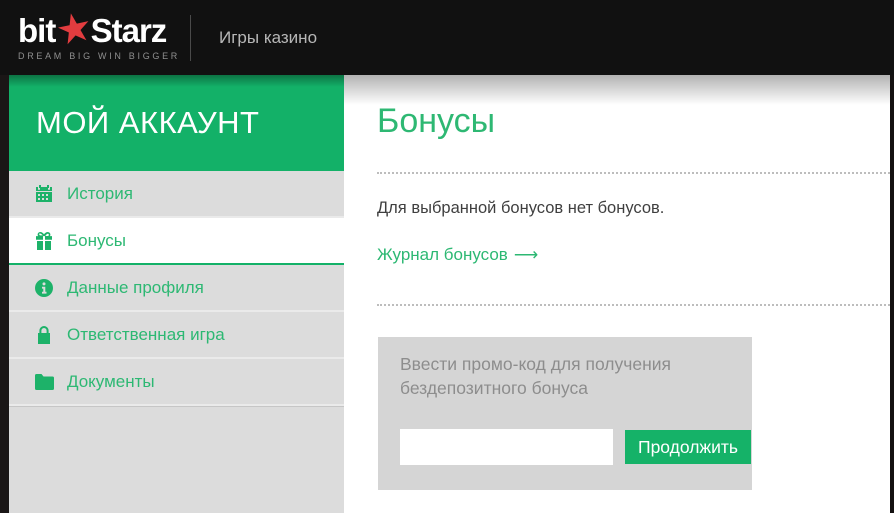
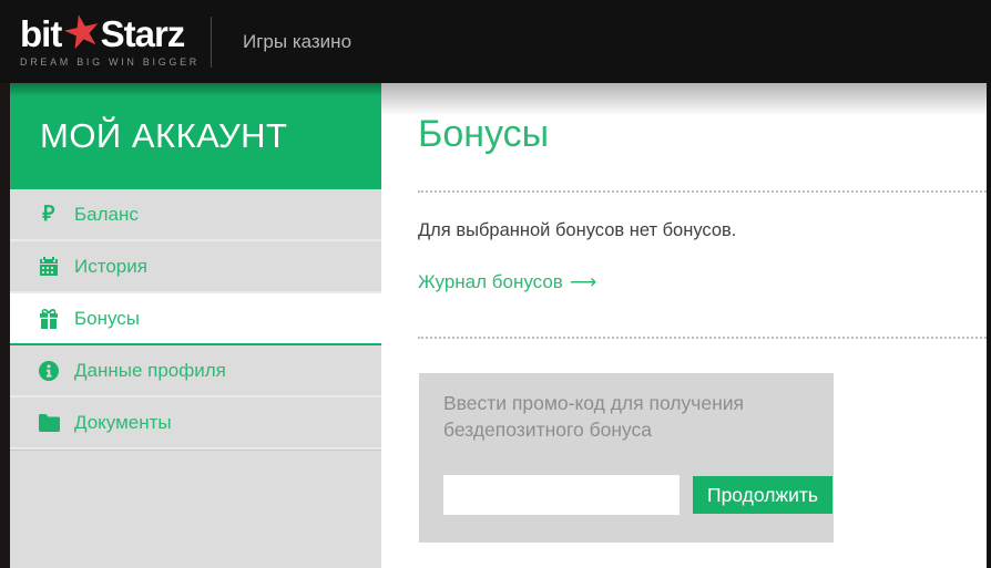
  bit
  Starz
  DREAM BIG WIN BIGGER
  Игры казино
  МОЙ АККАУНТ
+ ₽
+ Баланс
  История
  Бонусы
  Данные профиля
- Ответственная игра
  Документы
  Бонусы
  Для выбранной бонусов нет бонусов.
  Журнал бонусов ⟶
  Ввести промо-код для получения
  бездепозитного бонуса
  Продолжить
